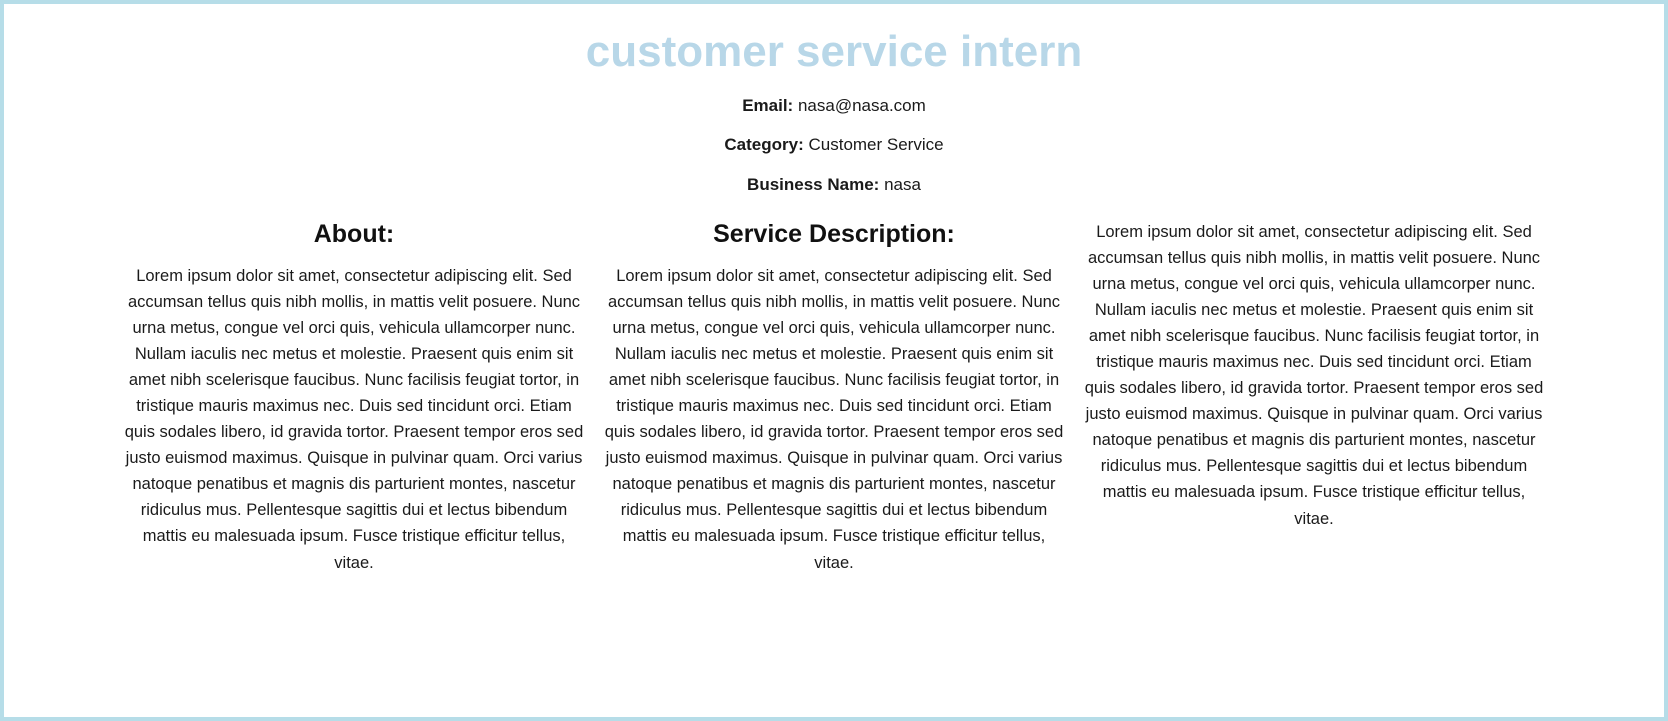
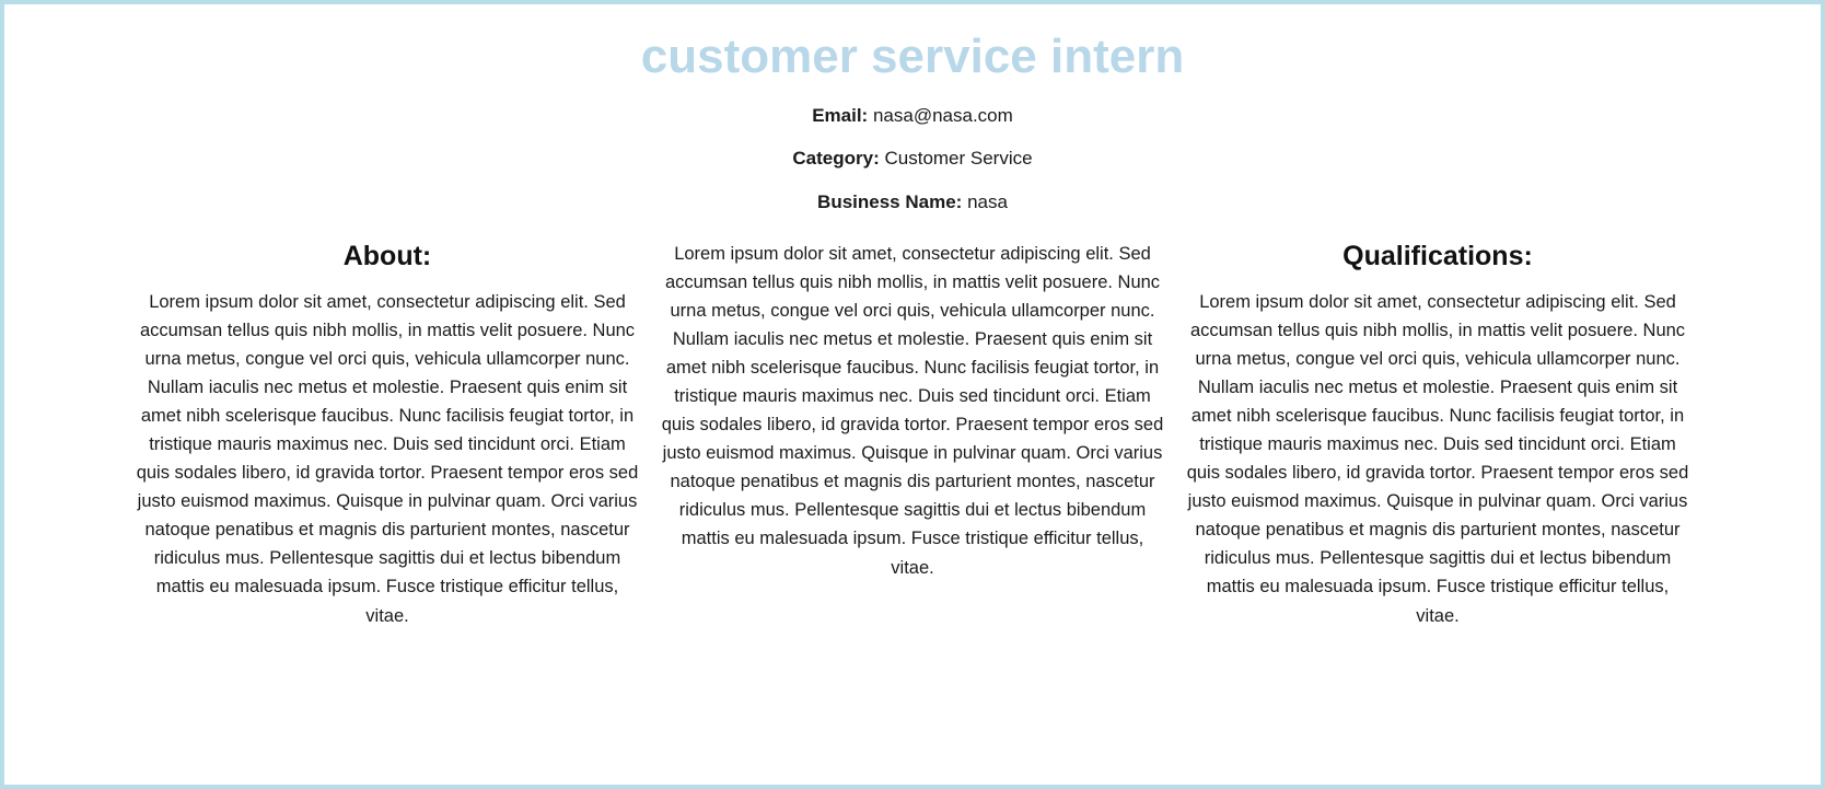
  customer service intern
  Email: nasa@nasa.com
  Category: Customer Service
  Business Name: nasa
  About:
  Lorem ipsum dolor sit amet, consectetur adipiscing elit. Sed accumsan tellus quis nibh mollis, in mattis velit posuere. Nunc urna metus, congue vel orci quis, vehicula ullamcorper nunc. Nullam iaculis nec metus et molestie. Praesent quis enim sit amet nibh scelerisque faucibus. Nunc facilisis feugiat tortor, in tristique mauris maximus nec. Duis sed tincidunt orci. Etiam quis sodales libero, id gravida tortor. Praesent tempor eros sed justo euismod maximus. Quisque in pulvinar quam. Orci varius natoque penatibus et magnis dis parturient montes, nascetur ridiculus mus. Pellentesque sagittis dui et lectus bibendum mattis eu malesuada ipsum. Fusce tristique efficitur tellus, vitae.
- Service Description:
  Lorem ipsum dolor sit amet, consectetur adipiscing elit. Sed accumsan tellus quis nibh mollis, in mattis velit posuere. Nunc urna metus, congue vel orci quis, vehicula ullamcorper nunc. Nullam iaculis nec metus et molestie. Praesent quis enim sit amet nibh scelerisque faucibus. Nunc facilisis feugiat tortor, in tristique mauris maximus nec. Duis sed tincidunt orci. Etiam quis sodales libero, id gravida tortor. Praesent tempor eros sed justo euismod maximus. Quisque in pulvinar quam. Orci varius natoque penatibus et magnis dis parturient montes, nascetur ridiculus mus. Pellentesque sagittis dui et lectus bibendum mattis eu malesuada ipsum. Fusce tristique efficitur tellus, vitae.
+ Qualifications:
  Lorem ipsum dolor sit amet, consectetur adipiscing elit. Sed accumsan tellus quis nibh mollis, in mattis velit posuere. Nunc urna metus, congue vel orci quis, vehicula ullamcorper nunc. Nullam iaculis nec metus et molestie. Praesent quis enim sit amet nibh scelerisque faucibus. Nunc facilisis feugiat tortor, in tristique mauris maximus nec. Duis sed tincidunt orci. Etiam quis sodales libero, id gravida tortor. Praesent tempor eros sed justo euismod maximus. Quisque in pulvinar quam. Orci varius natoque penatibus et magnis dis parturient montes, nascetur ridiculus mus. Pellentesque sagittis dui et lectus bibendum mattis eu malesuada ipsum. Fusce tristique efficitur tellus, vitae.
